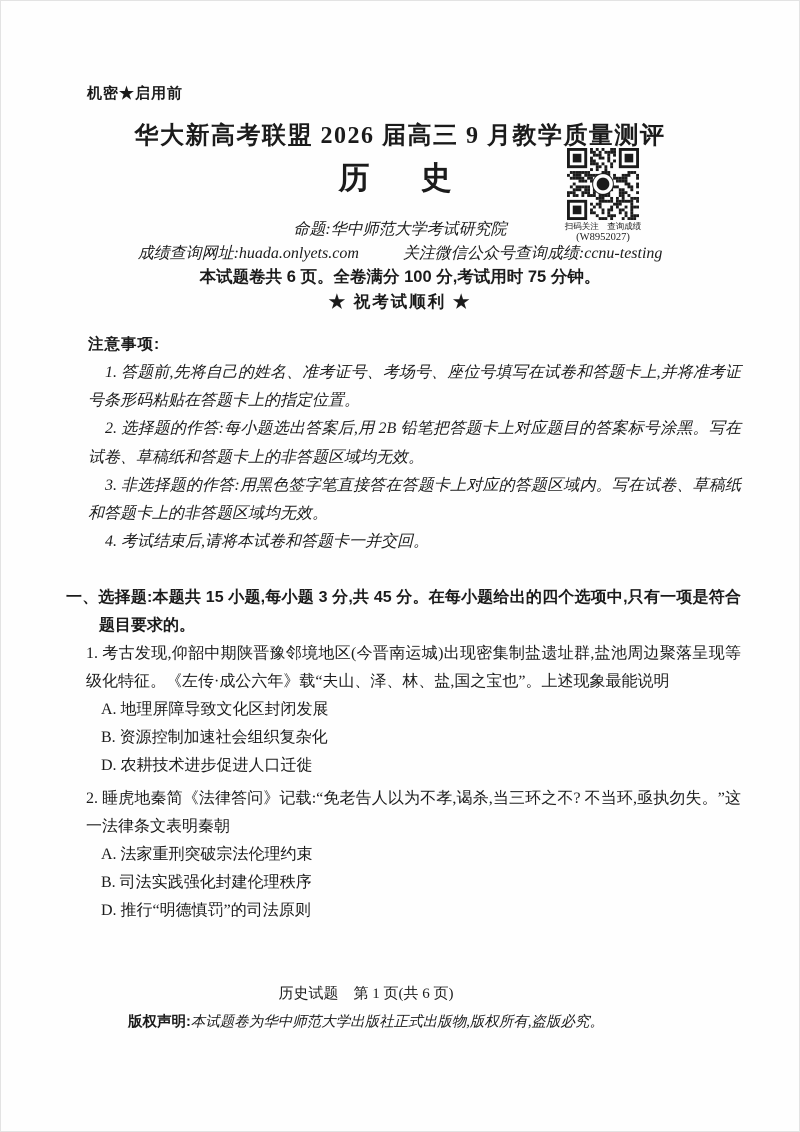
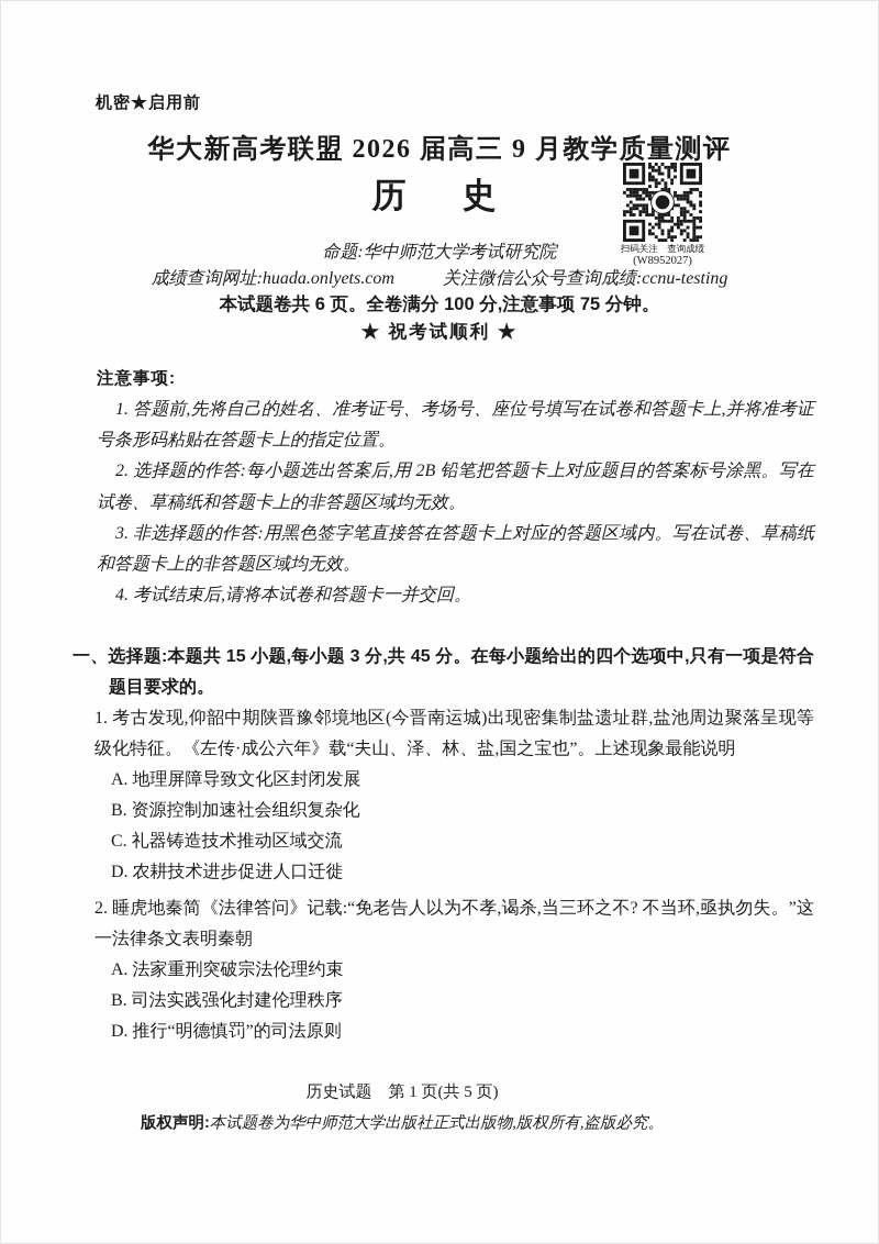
  机密★启用前
  华大新高考联盟 2026 届高三 9 月教学质量测评
  历 史
  扫码关注 查询成绩
  (W8952027)
  命题:华中师范大学考试研究院
  成绩查询网址:huada.onlyets.com 关注微信公众号查询成绩:ccnu-testing
- 本试题卷共 6 页。全卷满分 100 分,考试用时 75 分钟。
+ 本试题卷共 6 页。全卷满分 100 分,注意事项 75 分钟。
  ★ 祝考试顺利 ★
  注意事项:
  1. 答题前,先将自己的姓名、准考证号、考场号、座位号填写在试卷和答题卡上,并将准考证号条形码粘贴在答题卡上的指定位置。
  2. 选择题的作答:每小题选出答案后,用 2B 铅笔把答题卡上对应题目的答案标号涂黑。写在试卷、草稿纸和答题卡上的非答题区域均无效。
  3. 非选择题的作答:用黑色签字笔直接答在答题卡上对应的答题区域内。写在试卷、草稿纸和答题卡上的非答题区域均无效。
  4. 考试结束后,请将本试卷和答题卡一并交回。
  一、选择题:本题共 15 小题,每小题 3 分,共 45 分。在每小题给出的四个选项中,只有一项是符合题目要求的。
  1. 考古发现,仰韶中期陕晋豫邻境地区(今晋南运城)出现密集制盐遗址群,盐池周边聚落呈现等级化特征。《左传·成公六年》载“夫山、泽、林、盐,国之宝也”。上述现象最能说明
  A. 地理屏障导致文化区封闭发展
  B. 资源控制加速社会组织复杂化
+ C. 礼器铸造技术推动区域交流
  D. 农耕技术进步促进人口迁徙
  2. 睡虎地秦简《法律答问》记载:“免老告人以为不孝,谒杀,当三环之不? 不当环,亟执勿失。”这一法律条文表明秦朝
  A. 法家重刑突破宗法伦理约束
  B. 司法实践强化封建伦理秩序
  D. 推行“明德慎罚”的司法原则
- 历史试题 第 1 页(共 6 页)
+ 历史试题 第 1 页(共 5 页)
  版权声明:本试题卷为华中师范大学出版社正式出版物,版权所有,盗版必究。
